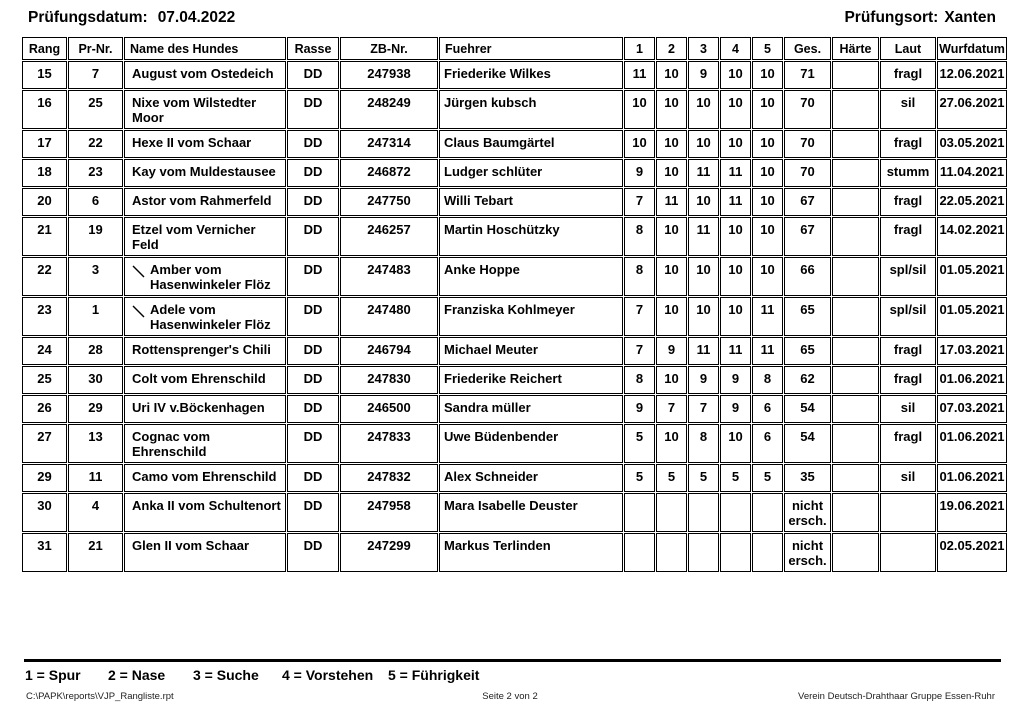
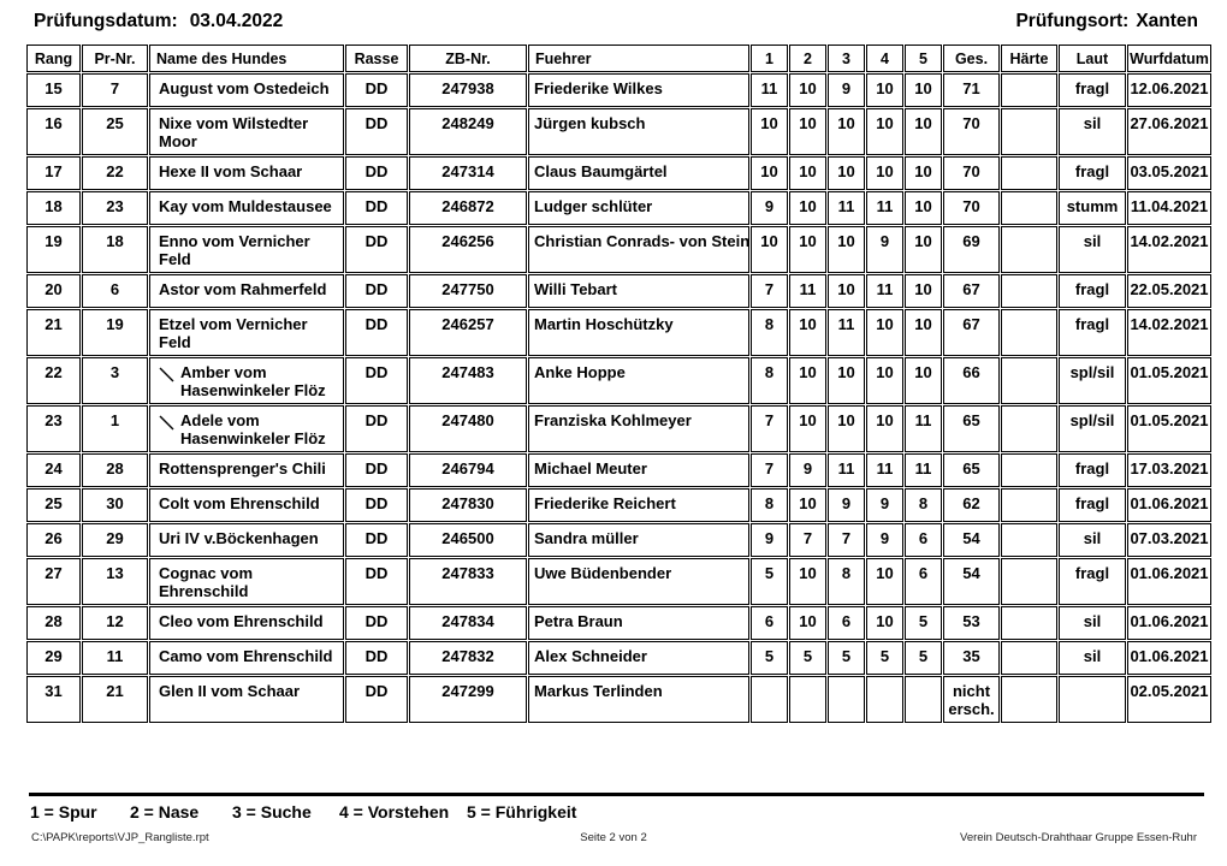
- Prüfungsdatum: 07.04.2022
+ Prüfungsdatum: 03.04.2022
  Prüfungsort: Xanten
  Rang	Pr-Nr.	Name des Hundes	Rasse	ZB-Nr.	Fuehrer	1	2	3	4	5	Ges.	Härte	Laut	Wurfdatum
  15	7	August vom Ostedeich	DD	247938	Friederike Wilkes	11	10	9	10	10	71		fragl	12.06.2021
  16	25	Nixe vom Wilstedter Moor	DD	248249	Jürgen kubsch	10	10	10	10	10	70		sil	27.06.2021
  17	22	Hexe II vom Schaar	DD	247314	Claus Baumgärtel	10	10	10	10	10	70		fragl	03.05.2021
  18	23	Kay vom Muldestausee	DD	246872	Ludger schlüter	9	10	11	11	10	70		stumm	11.04.2021
+ 19	18	Enno vom Vernicher Feld	DD	246256	Christian Conrads- von Stein	10	10	10	9	10	69		sil	14.02.2021
  20	6	Astor vom Rahmerfeld	DD	247750	Willi Tebart	7	11	10	11	10	67		fragl	22.05.2021
  21	19	Etzel vom Vernicher Feld	DD	246257	Martin Hoschützky	8	10	11	10	10	67		fragl	14.02.2021
  22	3	Amber vom Hasenwinkeler Flöz	DD	247483	Anke Hoppe	8	10	10	10	10	66		spl/sil	01.05.2021
  23	1	Adele vom Hasenwinkeler Flöz	DD	247480	Franziska Kohlmeyer	7	10	10	10	11	65		spl/sil	01.05.2021
  24	28	Rottensprenger's Chili	DD	246794	Michael Meuter	7	9	11	11	11	65		fragl	17.03.2021
  25	30	Colt vom Ehrenschild	DD	247830	Friederike Reichert	8	10	9	9	8	62		fragl	01.06.2021
  26	29	Uri IV v.Böckenhagen	DD	246500	Sandra müller	9	7	7	9	6	54		sil	07.03.2021
  27	13	Cognac vom Ehrenschild	DD	247833	Uwe Büdenbender	5	10	8	10	6	54		fragl	01.06.2021
+ 28	12	Cleo vom Ehrenschild	DD	247834	Petra Braun	6	10	6	10	5	53		sil	01.06.2021
  29	11	Camo vom Ehrenschild	DD	247832	Alex Schneider	5	5	5	5	5	35		sil	01.06.2021
- 30	4	Anka II vom Schultenort	DD	247958	Mara Isabelle Deuster						nicht ersch.			19.06.2021
  31	21	Glen II vom Schaar	DD	247299	Markus Terlinden						nicht ersch.			02.05.2021
  1 = Spur
  2 = Nase
  3 = Suche
  4 = Vorstehen
  5 = Führigkeit
  C:\PAPK\reports\VJP_Rangliste.rpt
  Seite 2 von 2
  Verein Deutsch-Drahthaar Gruppe Essen-Ruhr
